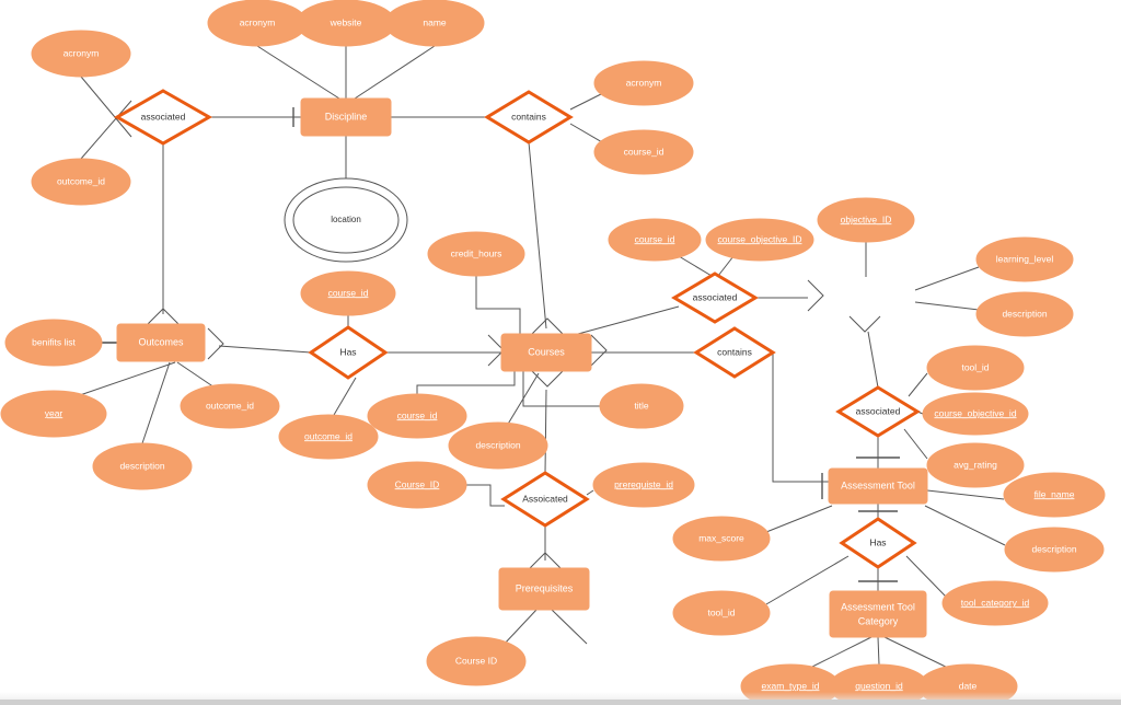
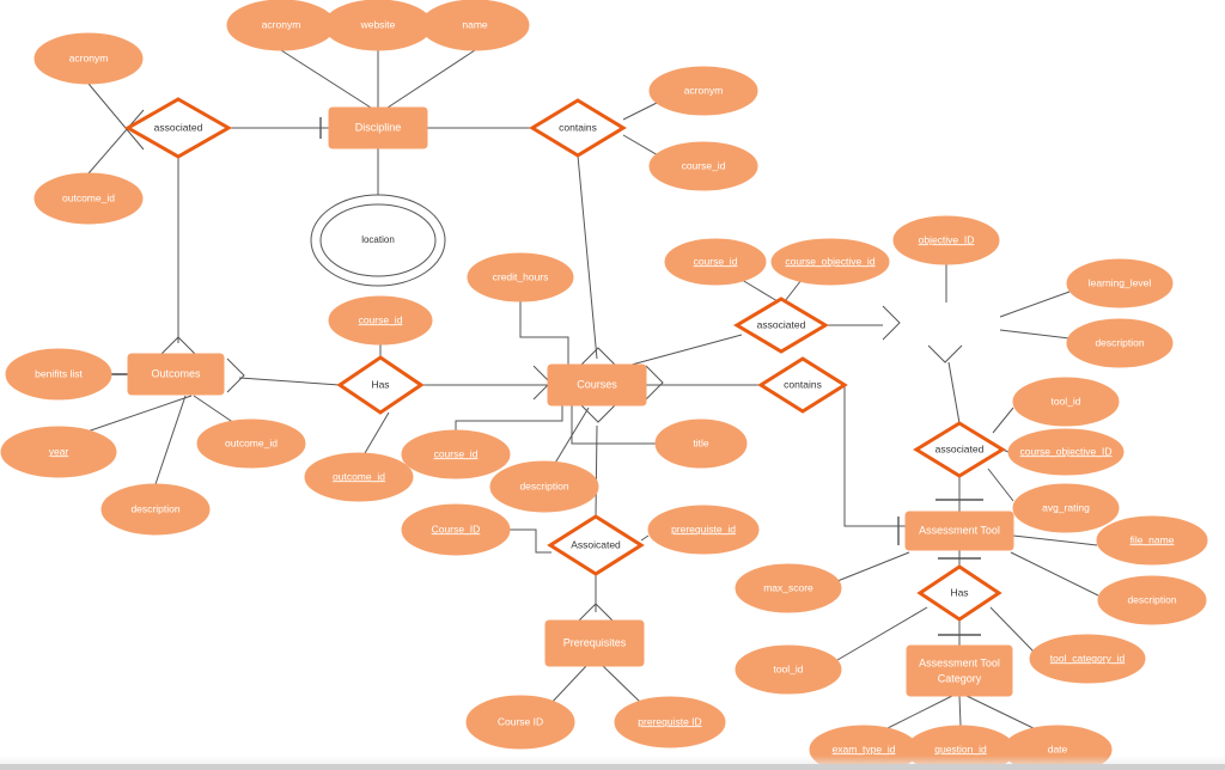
  acronym
  outcome_id
  acronym
  website
  name
  acronym
  course_id
  location
  credit_hours
  course_id
  benifits list
  year
  outcome_id
  description
  outcome_id
  course_id
  description
  title
  Course_ID
  prerequiste_id
  Course ID
+ prerequiste ID
  course_id
- course_objective_ID
+ course_objective_id
  objective_ID
  learning_level
  description
  tool_id
- course_objective_id
+ course_objective_ID
  avg_rating
  file_name
  description
  max_score
  tool_id
  tool_category_id
  exam_type_id
  question_id
  date
  Discipline
  Outcomes
  Courses
  Prerequisites
  Assessment Tool
  Assessment Tool
  Category
  associated
  contains
  Has
  Assoicated
  associated
  contains
  associated
  Has
